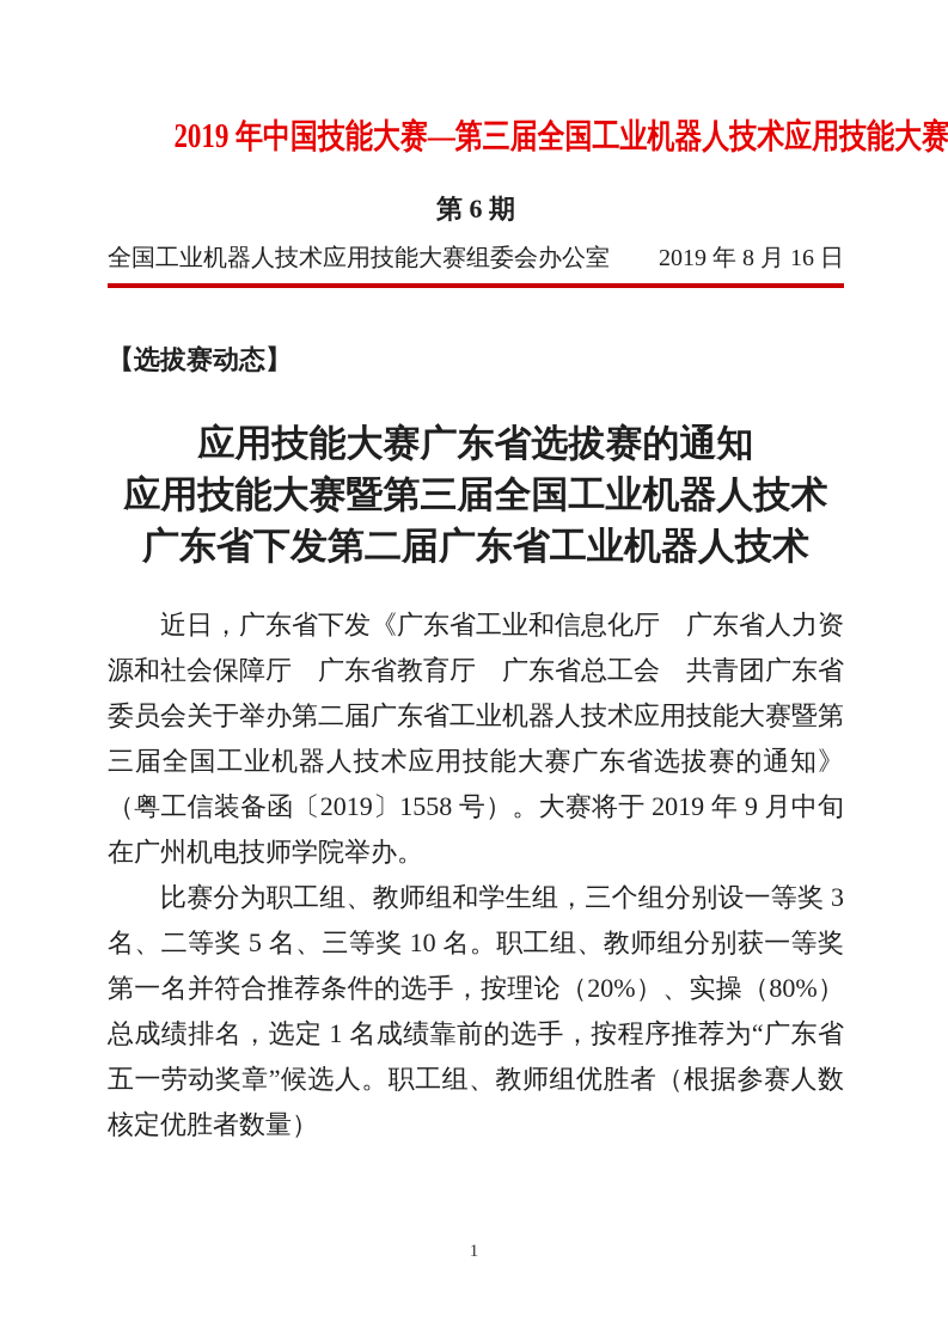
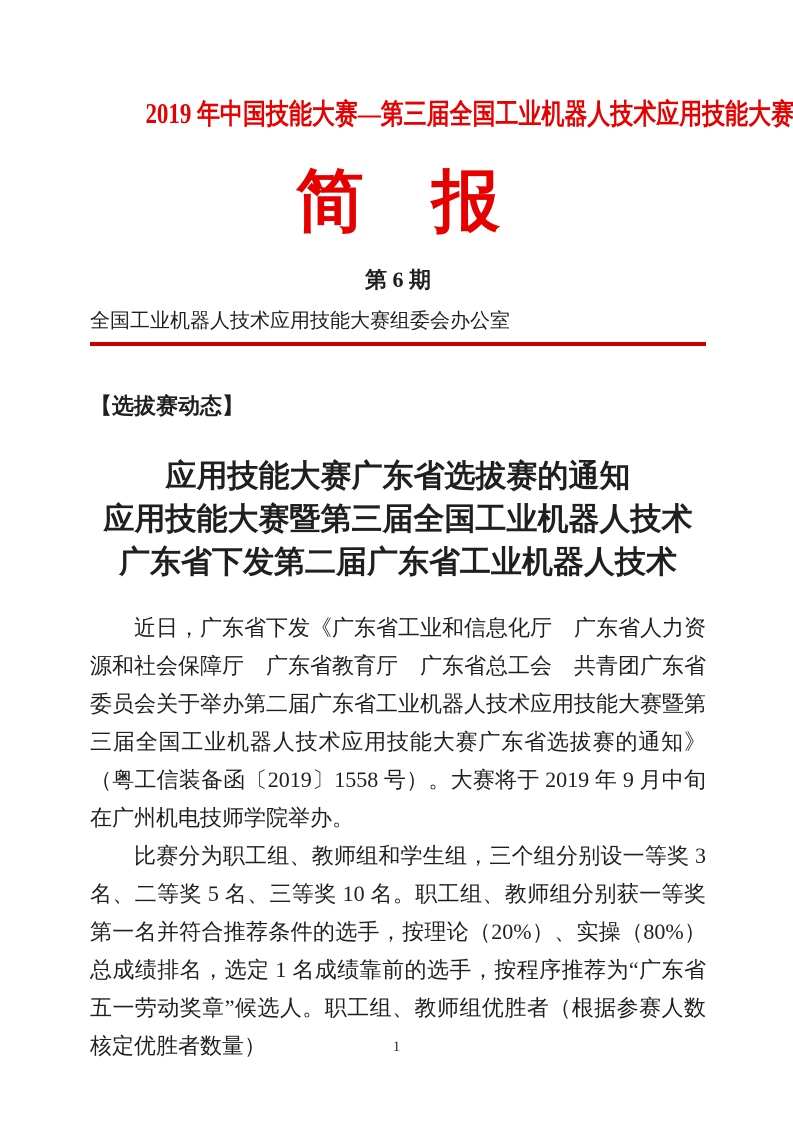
  2019 年中国技能大赛—第三届全国工业机器人技术应用技能大赛
+ 简 报
  第 6 期
  全国工业机器人技术应用技能大赛组委会办公室
- 2019 年 8 月 16 日
  【选拔赛动态】
  应用技能大赛广东省选拔赛的通知
  应用技能大赛暨第三届全国工业机器人技术
  广东省下发第二届广东省工业机器人技术
  近日，广东省下发《广东省工业和信息化厅 广东省人力资源和社会保障厅 广东省教育厅 广东省总工会 共青团广东省委员会关于举办第二届广东省工业机器人技术应用技能大赛暨第三届全国工业机器人技术应用技能大赛广东省选拔赛的通知》（粤工信装备函〔2019〕1558 号）。大赛将于 2019 年 9 月中旬在广州机电技师学院举办。
  比赛分为职工组、教师组和学生组，三个组分别设一等奖 3 名、二等奖 5 名、三等奖 10 名。职工组、教师组分别获一等奖第一名并符合推荐条件的选手，按理论（20%）、实操（80%）总成绩排名，选定 1 名成绩靠前的选手，按程序推荐为“广东省五一劳动奖章”候选人。职工组、教师组优胜者（根据参赛人数核定优胜者数量）
  1
